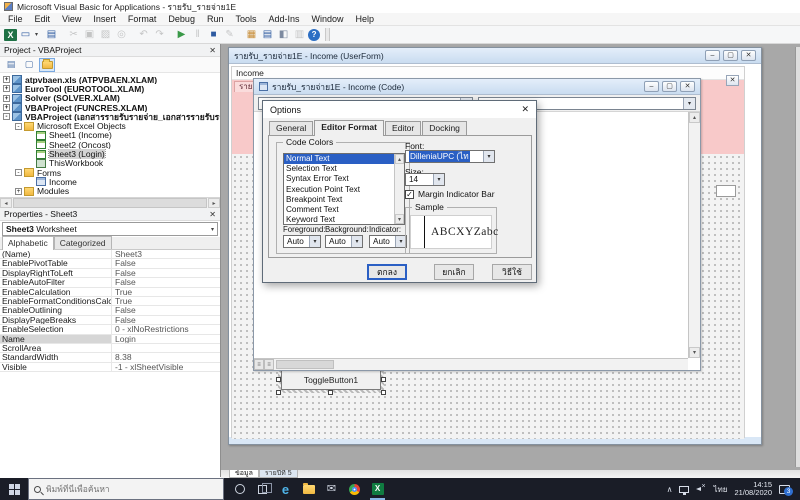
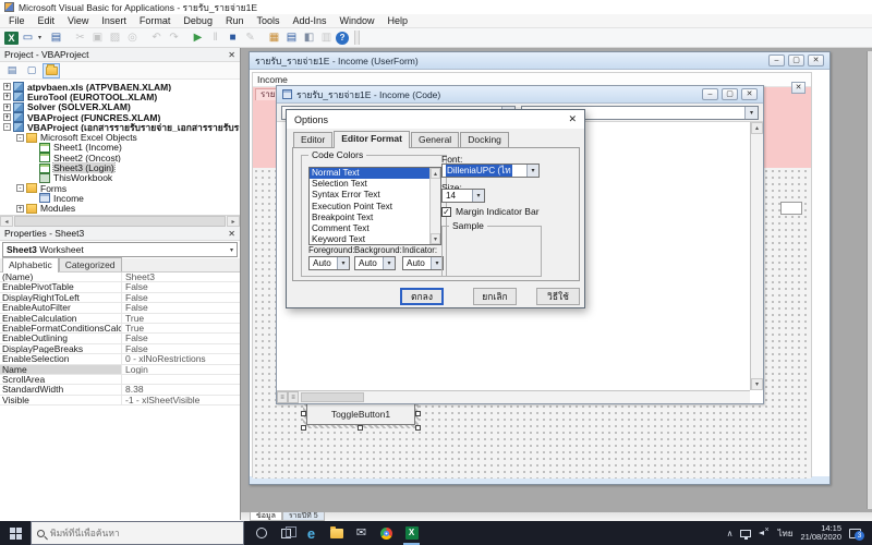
  Microsoft Visual Basic for Applications - รายรับ_รายจ่าย1E
  File
  Edit
  View
  Insert
  Format
  Debug
  Run
  Tools
  Add-Ins
  Window
  Help
  X
  ▭
  ▤
  ✂
  ▣
  ▨
  ◎
  ↶
  ↷
  ▶
  ‖
  ■
  ✎
  ▦
  ▤
  ◧
  ▥
  ?
  Project - VBAProject
  ✕
  ▤
  ▢
  atpvbaen.xls (ATPVBAEN.XLAM)
  EuroTool (EUROTOOL.XLAM)
  Solver (SOLVER.XLAM)
  VBAProject (FUNCRES.XLAM)
  VBAProject (เอกสารรายรับรายจ่าย_เอกสารรายรับร
  Microsoft Excel Objects
  Sheet1 (Income)
  Sheet2 (Oncost)
  Sheet3 (Login)
  ThisWorkbook
  Forms
  Income
  Modules
  Properties - Sheet3
  ✕
  Sheet3
  Worksheet
  Alphabetic
  Categorized
  (Name)
  Sheet3
  EnablePivotTable
  False
  DisplayRightToLeft
  False
  EnableAutoFilter
  False
  EnableCalculation
  True
  EnableFormatConditionsCalc
  True
  EnableOutlining
  False
  DisplayPageBreaks
  False
  EnableSelection
  0 - xlNoRestrictions
  Name
  Login
  ScrollArea
  StandardWidth
  8.38
  Visible
  -1 - xlSheetVisible
  รายรับ_รายจ่าย1E - Income (UserForm)
  Income
  ToggleButton1
  รายรับ_รายจ่าย1E - Income (Code)
  Options
  ✕
- General
+ Editor
  Editor Format
- Editor
+ General
  Docking
  Code Colors
  Normal Text
  Selection Text
  Syntax Error Text
  Execution Point Text
  Breakpoint Text
  Comment Text
  Keyword Text
  Foreground:
  Auto
  Background:
  Auto
  Indicator:
  Auto
  Font:
  DilleniaUPC (ไท
  Size:
  14
  ✓
  Margin Indicator Bar
  Sample
- ABCXYZabc
  ตกลง
  ยกเลิก
  วิธีใช้
  พิมพ์ที่นี่เพื่อค้นหา
  e
  ✉
  X
  ∧
  ไทย
  14:15
  21/08/2020
